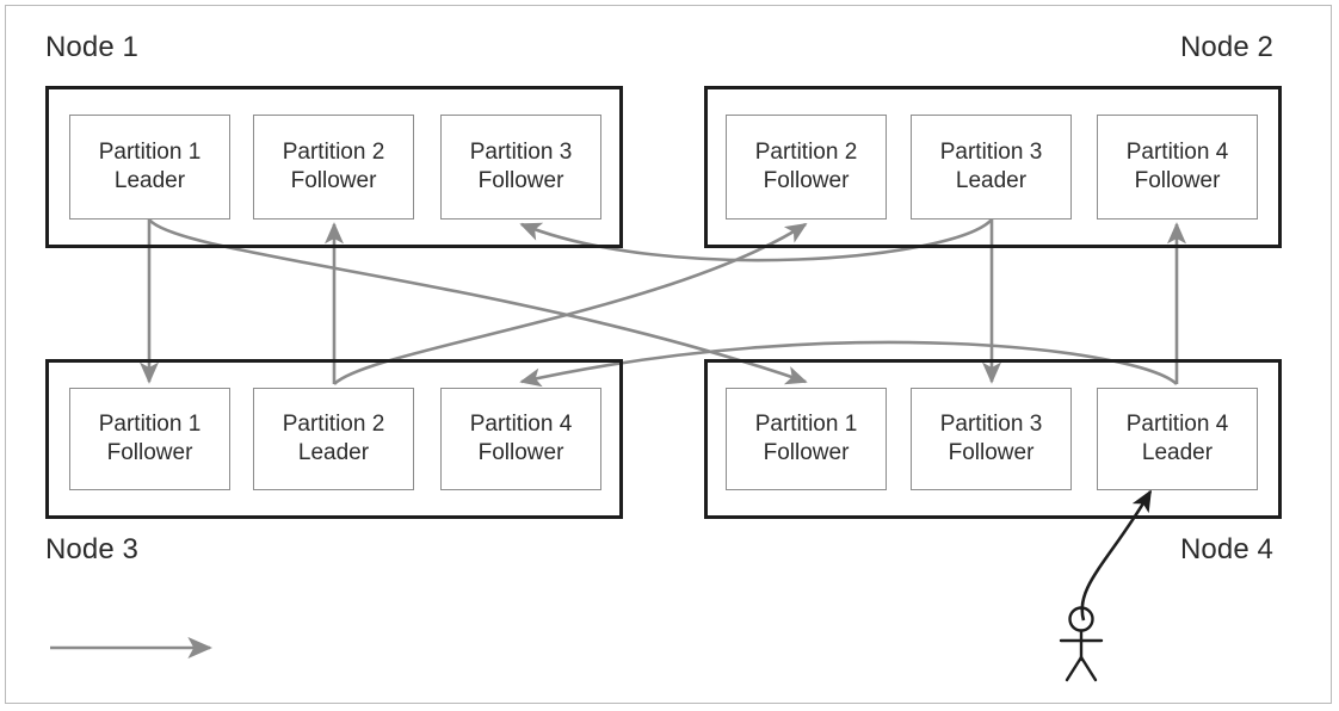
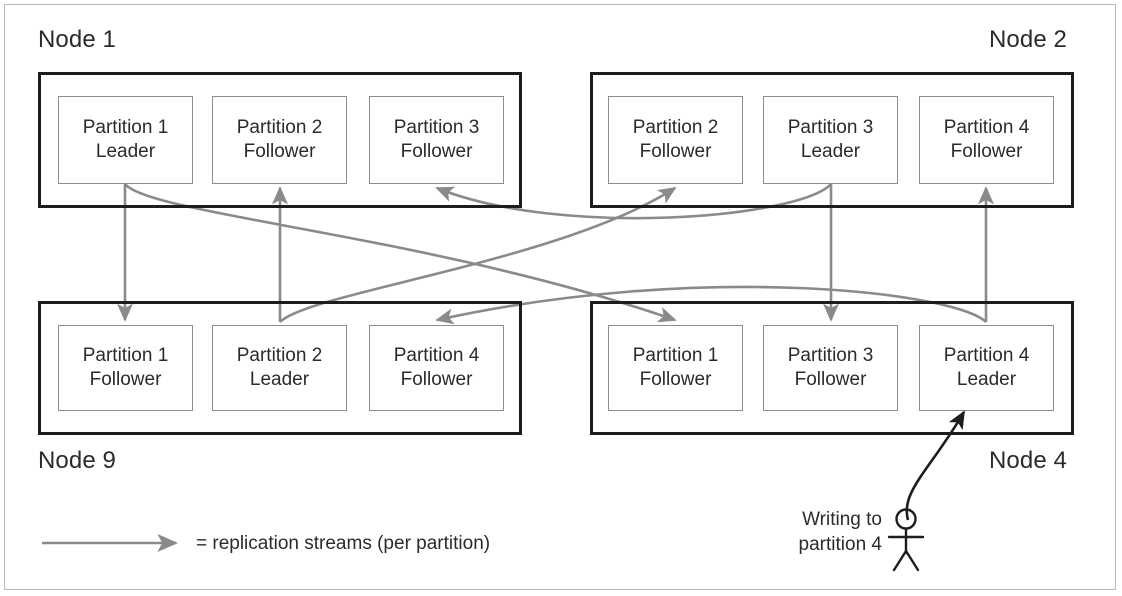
  Node 1
  Partition 1
  Leader
  Partition 2
  Follower
  Partition 3
  Follower
  Node 2
  Partition 2
  Follower
  Partition 3
  Leader
  Partition 4
  Follower
- Node 3
+ Node 9
  Partition 1
  Follower
  Partition 2
  Leader
  Partition 4
  Follower
  Node 4
  Partition 1
  Follower
  Partition 3
  Follower
  Partition 4
  Leader
+ = replication streams (per partition)
+ Writing to
+ partition 4
